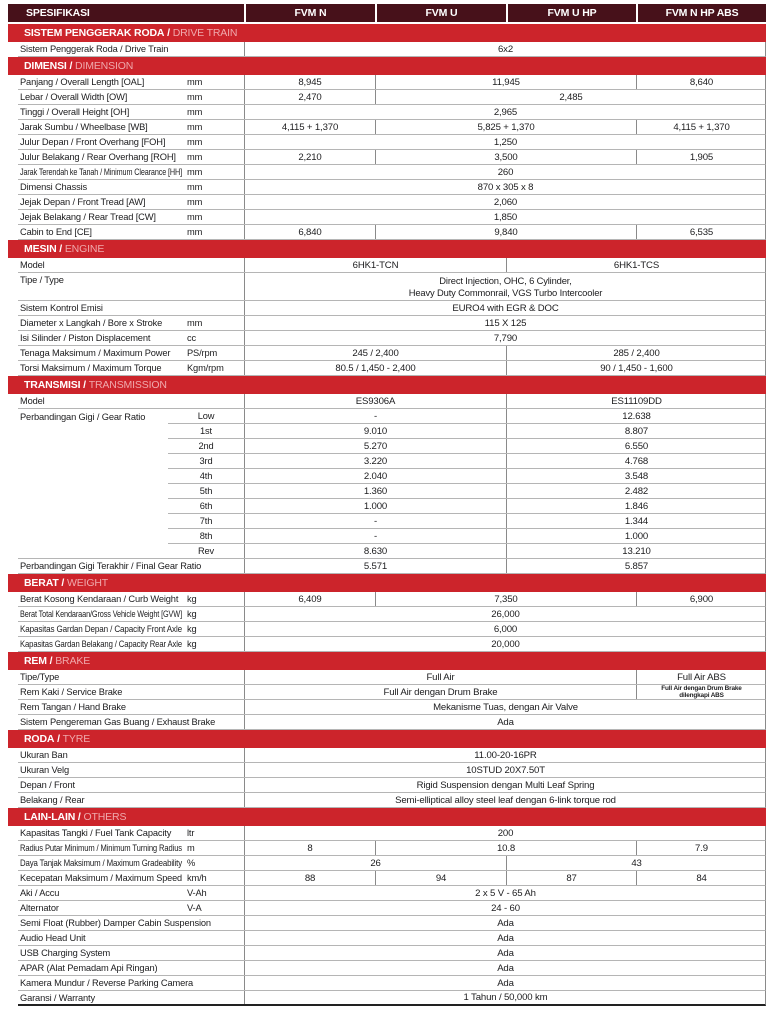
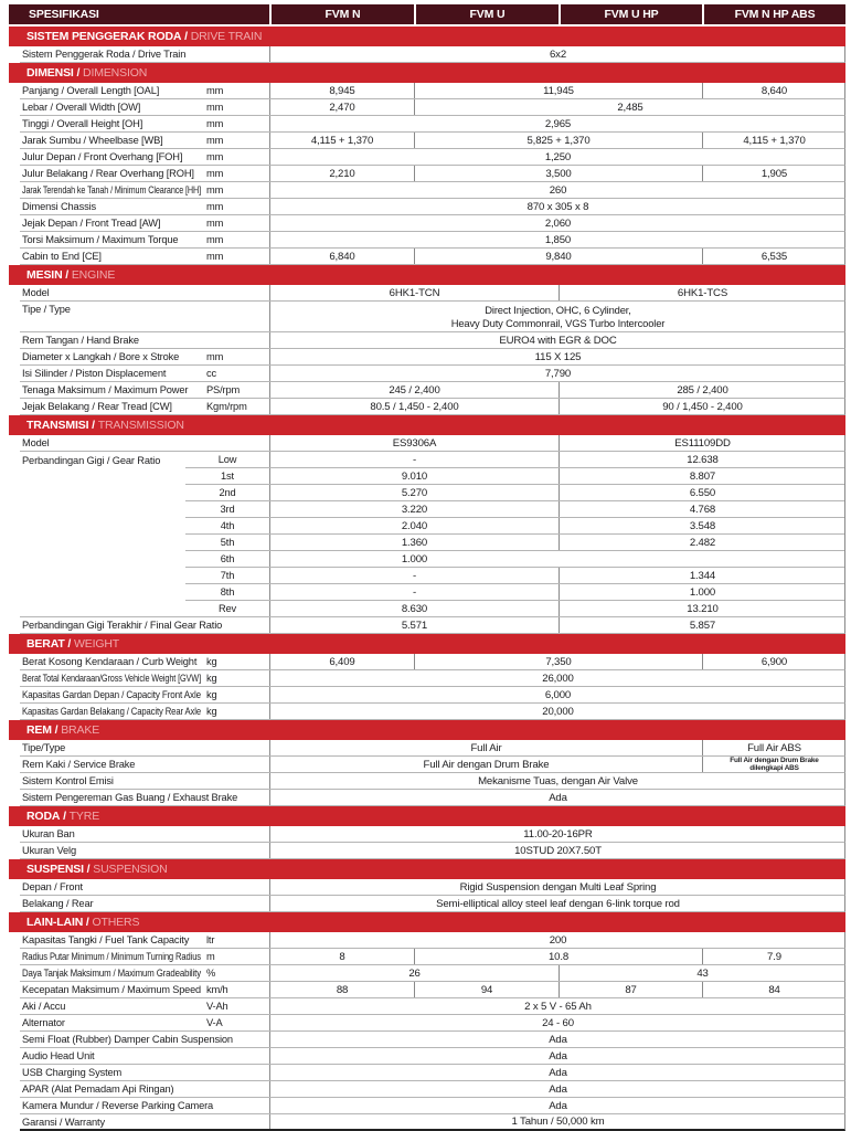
  SPESIFIKASI
  FVM N
  FVM U
  FVM U HP
  FVM N HP ABS
  SISTEM PENGGERAK RODA / DRIVE TRAIN
  Sistem Penggerak Roda / Drive Train
  6x2
  DIMENSI / DIMENSION
  Panjang / Overall Length [OAL]
  mm
  8,945
  11,945
  8,640
  Lebar / Overall Width [OW]
  mm
  2,470
  2,485
  Tinggi / Overall Height [OH]
  mm
  2,965
  Jarak Sumbu / Wheelbase [WB]
  mm
  4,115 + 1,370
  5,825 + 1,370
  4,115 + 1,370
  Julur Depan / Front Overhang [FOH]
  mm
  1,250
  Julur Belakang / Rear Overhang [ROH]
  mm
  2,210
  3,500
  1,905
  Jarak Terendah ke Tanah / Minimum Clearance [HH]
  mm
  260
  Dimensi Chassis
  mm
  870 x 305 x 8
  Jejak Depan / Front Tread [AW]
  mm
  2,060
- Jejak Belakang / Rear Tread [CW]
+ Torsi Maksimum / Maximum Torque
  mm
  1,850
  Cabin to End [CE]
  mm
  6,840
  9,840
  6,535
  MESIN / ENGINE
  Model
  6HK1-TCN
  6HK1-TCS
  Tipe / Type
  Direct Injection, OHC, 6 Cylinder,
  Heavy Duty Commonrail, VGS Turbo Intercooler
- Sistem Kontrol Emisi
+ Rem Tangan / Hand Brake
  EURO4 with EGR & DOC
  Diameter x Langkah / Bore x Stroke
  mm
  115 X 125
  Isi Silinder / Piston Displacement
  cc
  7,790
  Tenaga Maksimum / Maximum Power
  PS/rpm
  245 / 2,400
  285 / 2,400
- Torsi Maksimum / Maximum Torque
+ Jejak Belakang / Rear Tread [CW]
  Kgm/rpm
  80.5 / 1,450 - 2,400
- 90 / 1,450 - 1,600
+ 90 / 1,450 - 2,400
  TRANSMISI / TRANSMISSION
  Model
  ES9306A
  ES11109DD
  Perbandingan Gigi / Gear Ratio
  Low
  -
  12.638
  1st
  9.010
  8.807
  2nd
  5.270
  6.550
  3rd
  3.220
  4.768
  4th
  2.040
  3.548
  5th
  1.360
  2.482
  6th
  1.000
- 1.846
  7th
  -
  1.344
  8th
  -
  1.000
  Rev
  8.630
  13.210
  Perbandingan Gigi Terakhir / Final Gear Ratio
  5.571
  5.857
  BERAT / WEIGHT
  Berat Kosong Kendaraan / Curb Weight
  kg
  6,409
  7,350
  6,900
  Berat Total Kendaraan/Gross Vehicle Weight [GVW]
  kg
  26,000
  Kapasitas Gardan Depan / Capacity Front Axle
  kg
  6,000
  Kapasitas Gardan Belakang / Capacity Rear Axle
  kg
  20,000
  REM / BRAKE
  Tipe/Type
  Full Air
  Full Air ABS
  Rem Kaki / Service Brake
  Full Air dengan Drum Brake
- Rem Tangan / Hand Brake
+ Sistem Kontrol Emisi
  Mekanisme Tuas, dengan Air Valve
  Sistem Pengereman Gas Buang / Exhaust Brake
  Ada
  RODA / TYRE
  Ukuran Ban
  11.00-20-16PR
  Ukuran Velg
  10STUD 20X7.50T
+ SUSPENSI / SUSPENSION
  Depan / Front
  Rigid Suspension dengan Multi Leaf Spring
  Belakang / Rear
  Semi-elliptical alloy steel leaf dengan 6-link torque rod
  LAIN-LAIN / OTHERS
  Kapasitas Tangki / Fuel Tank Capacity
  ltr
  200
  Radius Putar Minimum / Minimum Turning Radius
  m
  8
  10.8
  7.9
  Daya Tanjak Maksimum / Maximum Gradeability
  %
  26
  43
  Kecepatan Maksimum / Maximum Speed
  km/h
  88
  94
  87
  84
  Aki / Accu
  V-Ah
  2 x 5 V - 65 Ah
  Alternator
  V-A
  24 - 60
  Semi Float (Rubber) Damper Cabin Suspension
  Ada
  Audio Head Unit
  Ada
  USB Charging System
  Ada
  APAR (Alat Pemadam Api Ringan)
  Ada
  Kamera Mundur / Reverse Parking Camera
  Ada
  Garansi / Warranty
  1 Tahun / 50,000 km
